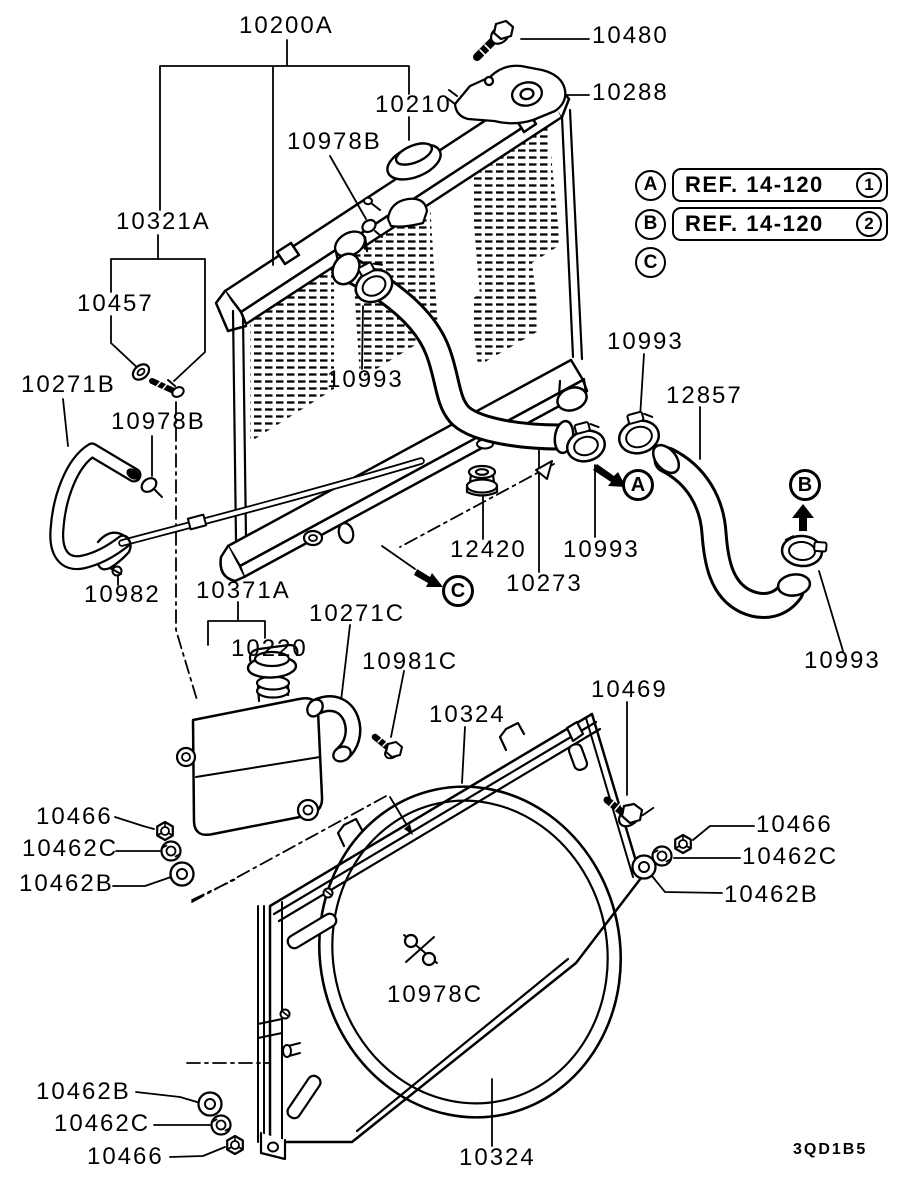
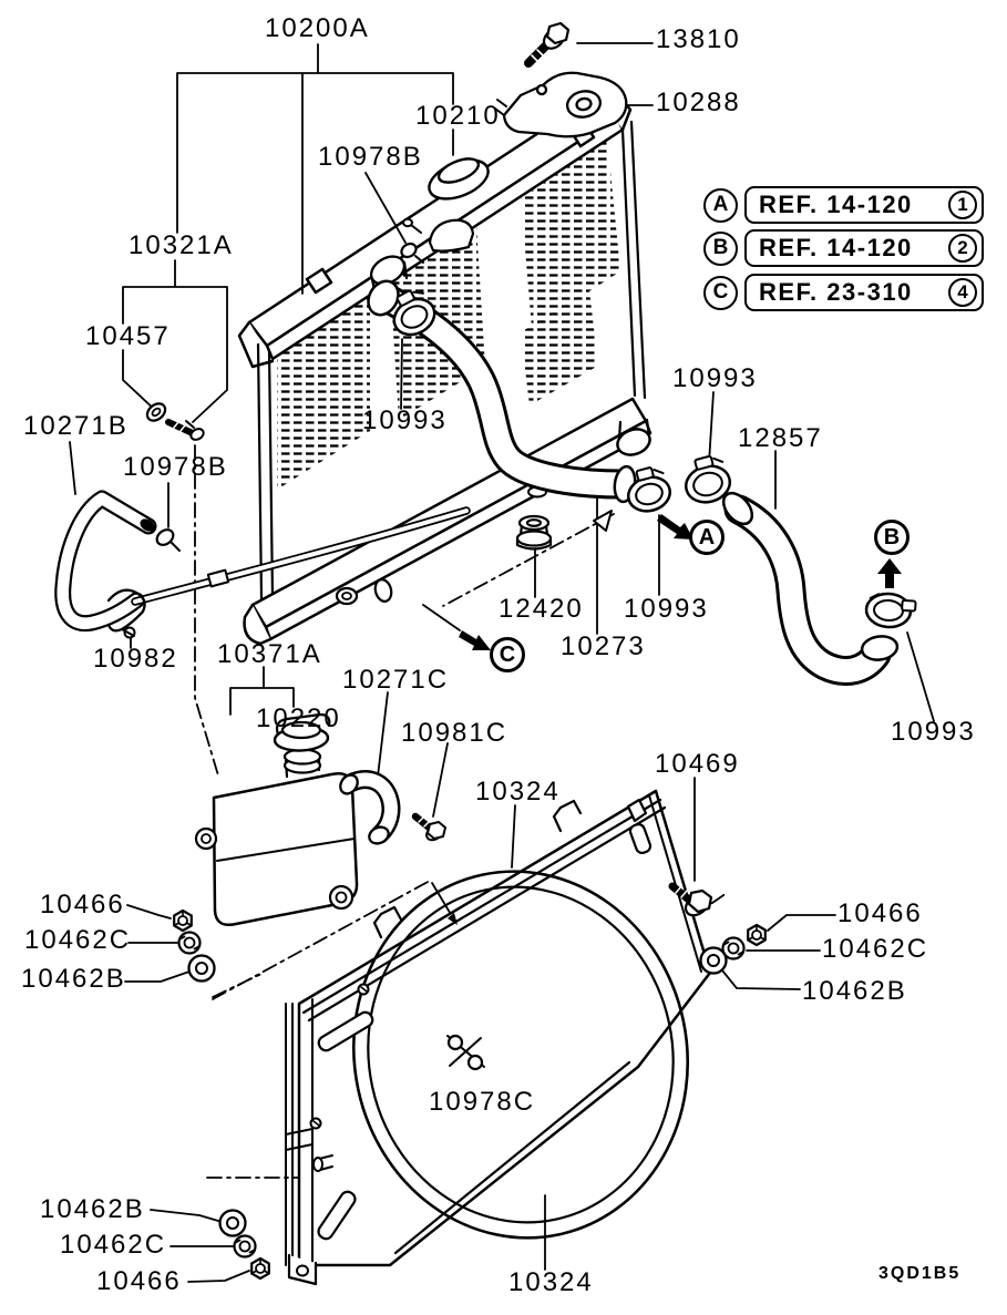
  10200A
- 10480
+ 13810
  10288
  10210
  10978B
  10321A
  10457
  10271B
  10993
  10993
  12857
  10978B
  12420
  10993
  10982
  10371A
  10273
  10271C
  10220
  10981C
  10993
  10469
  10324
  10466
  10462C
  10462B
  10466
  10462C
  10462B
  10978C
  10462B
  10462C
  10466
  10324
  A
  B
  C
  A
  REF. 14-120
  1
  B
  REF. 14-120
  2
  C
+ REF. 23-310
+ 4
  3QD1B5
